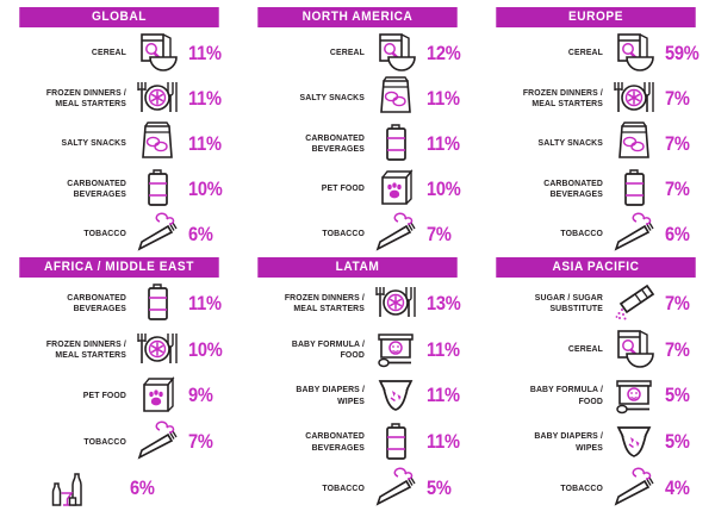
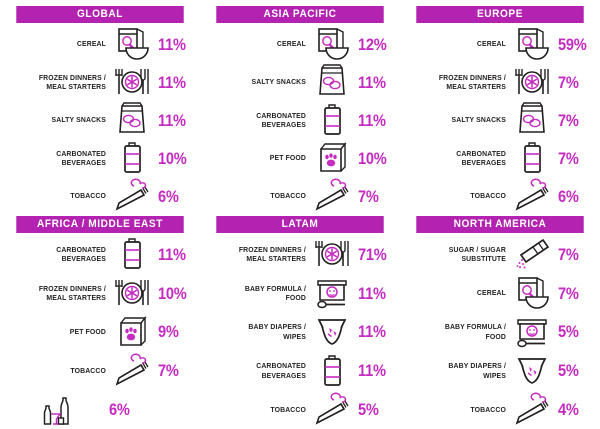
  GLOBAL
  CEREAL
  11%
  FROZEN DINNERS /
  MEAL STARTERS
  11%
  SALTY SNACKS
  11%
  CARBONATED
  BEVERAGES
  10%
  TOBACCO
  6%
- NORTH AMERICA
+ ASIA PACIFIC
  CEREAL
  12%
  SALTY SNACKS
  11%
  CARBONATED
  BEVERAGES
  11%
  PET FOOD
  10%
  TOBACCO
  7%
  EUROPE
  CEREAL
  59%
  FROZEN DINNERS /
  MEAL STARTERS
  7%
  SALTY SNACKS
  7%
  CARBONATED
  BEVERAGES
  7%
  TOBACCO
  6%
  AFRICA / MIDDLE EAST
  CARBONATED
  BEVERAGES
  11%
  FROZEN DINNERS /
  MEAL STARTERS
  10%
  PET FOOD
  9%
  TOBACCO
  7%
  6%
  LATAM
  FROZEN DINNERS /
  MEAL STARTERS
- 13%
+ 71%
  BABY FORMULA /
  FOOD
  11%
  BABY DIAPERS /
  WIPES
  11%
  CARBONATED
  BEVERAGES
  11%
  TOBACCO
  5%
- ASIA PACIFIC
+ NORTH AMERICA
  SUGAR / SUGAR
  SUBSTITUTE
  7%
  CEREAL
  7%
  BABY FORMULA /
  FOOD
  5%
  BABY DIAPERS /
  WIPES
  5%
  TOBACCO
  4%
